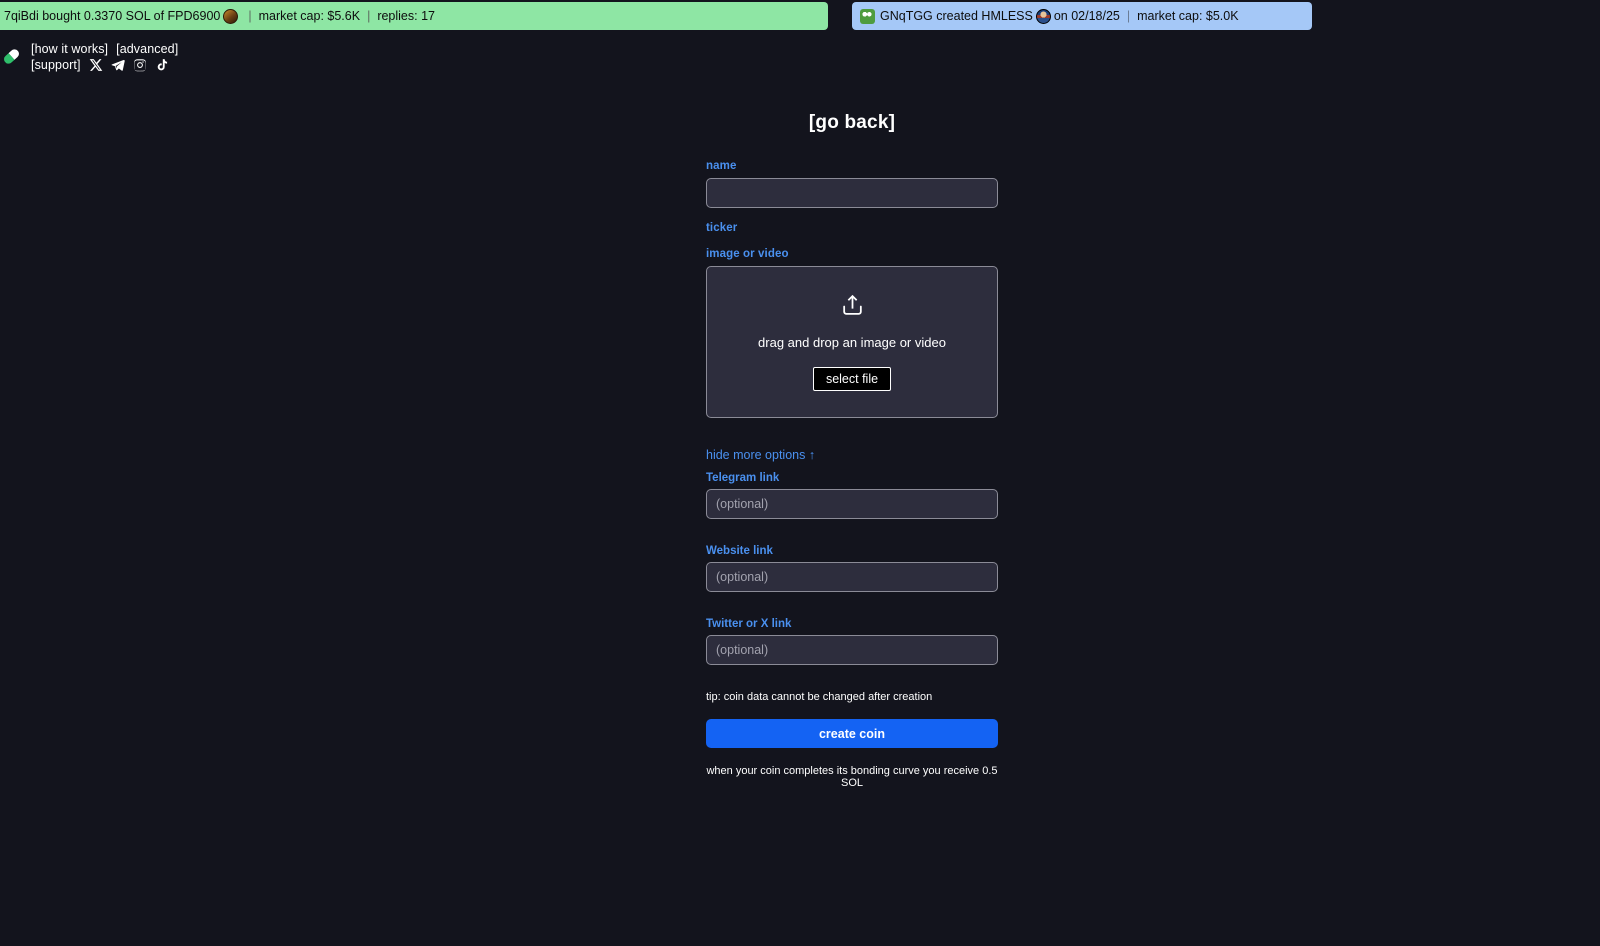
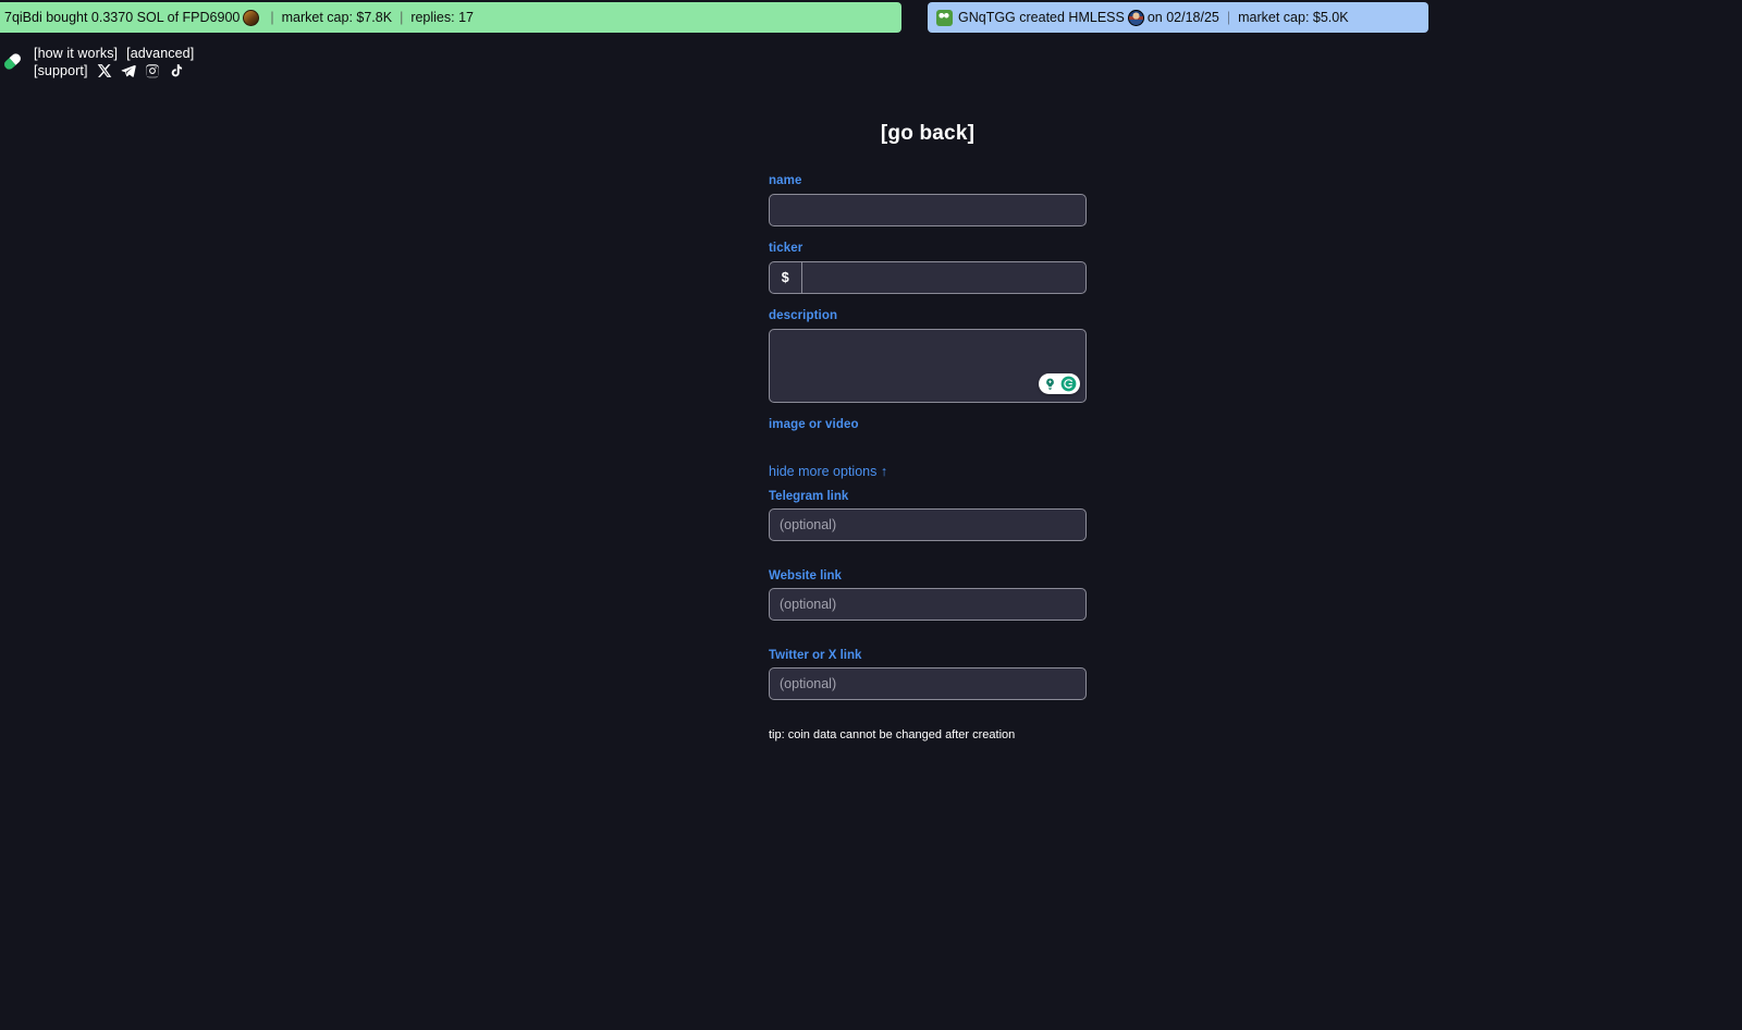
  7qiBdi bought 0.3370 SOL of FPD6900
  |
- market cap: $5.6K
+ market cap: $7.8K
  |
  replies: 17
  GNqTGG created HMLESS
  on 02/18/25
  |
  market cap: $5.0K
  [how it works]
  [advanced]
  [support]
  [go back]
  name
  ticker
+ $
+ description
  image or video
- drag and drop an image or video
- select file
  hide more options ↑
  Telegram link
  (optional)
  Website link
  (optional)
  Twitter or X link
  (optional)
  tip: coin data cannot be changed after creation
- create coin
- when your coin completes its bonding curve you receive 0.5 SOL
